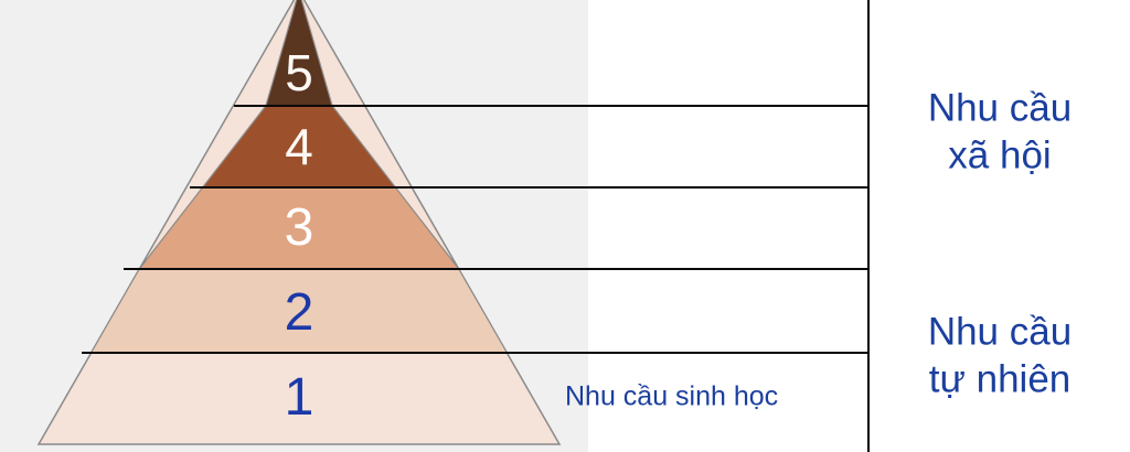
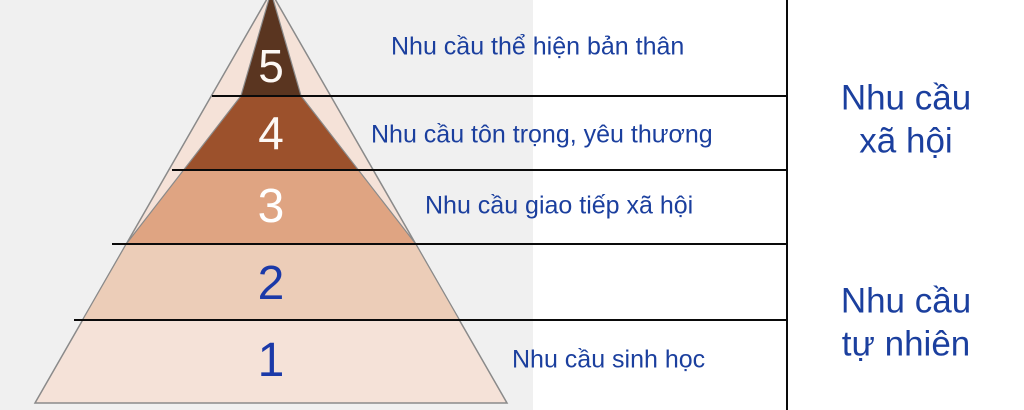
  5
  4
  3
  2
  1
+ Nhu cầu thể hiện bản thân
+ Nhu cầu tôn trọng, yêu thương
+ Nhu cầu giao tiếp xã hội
  Nhu cầu sinh học
  Nhu cầu
  xã hội
  Nhu cầu
  tự nhiên
